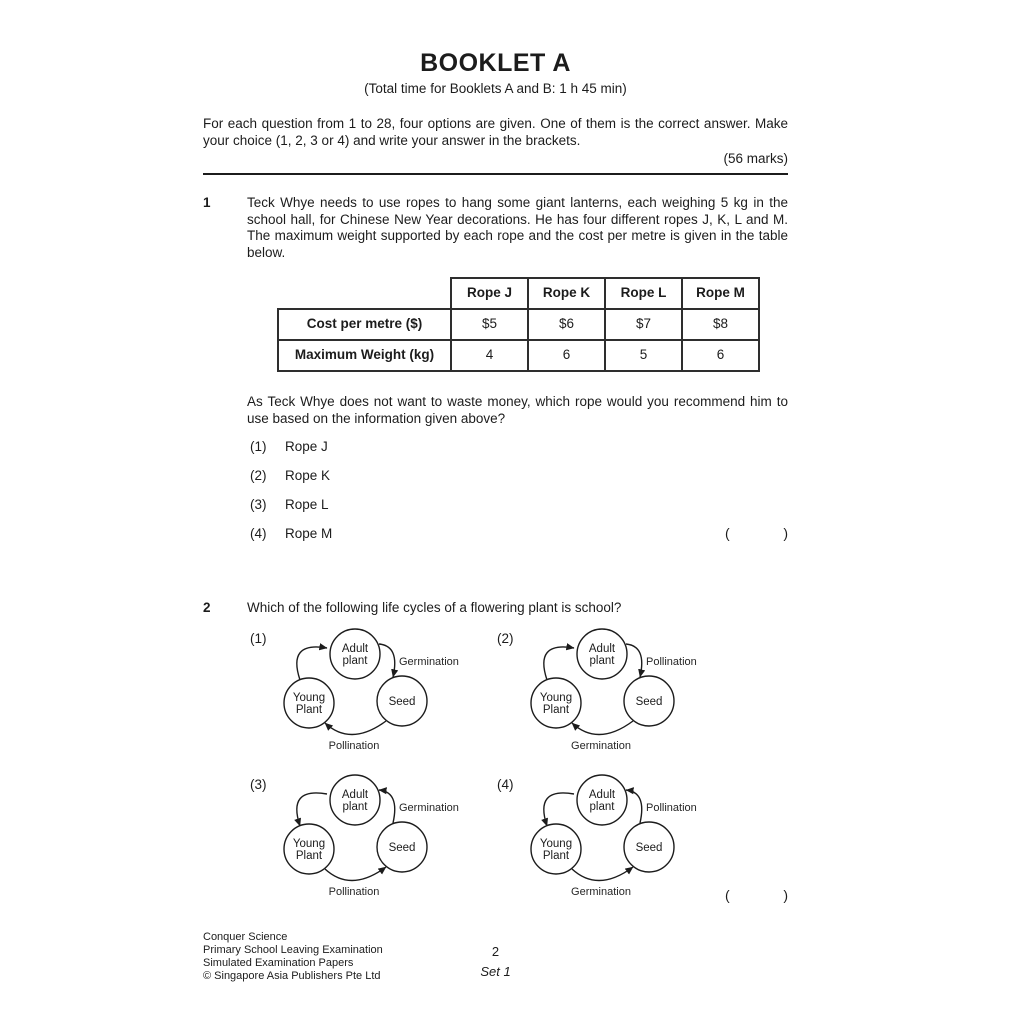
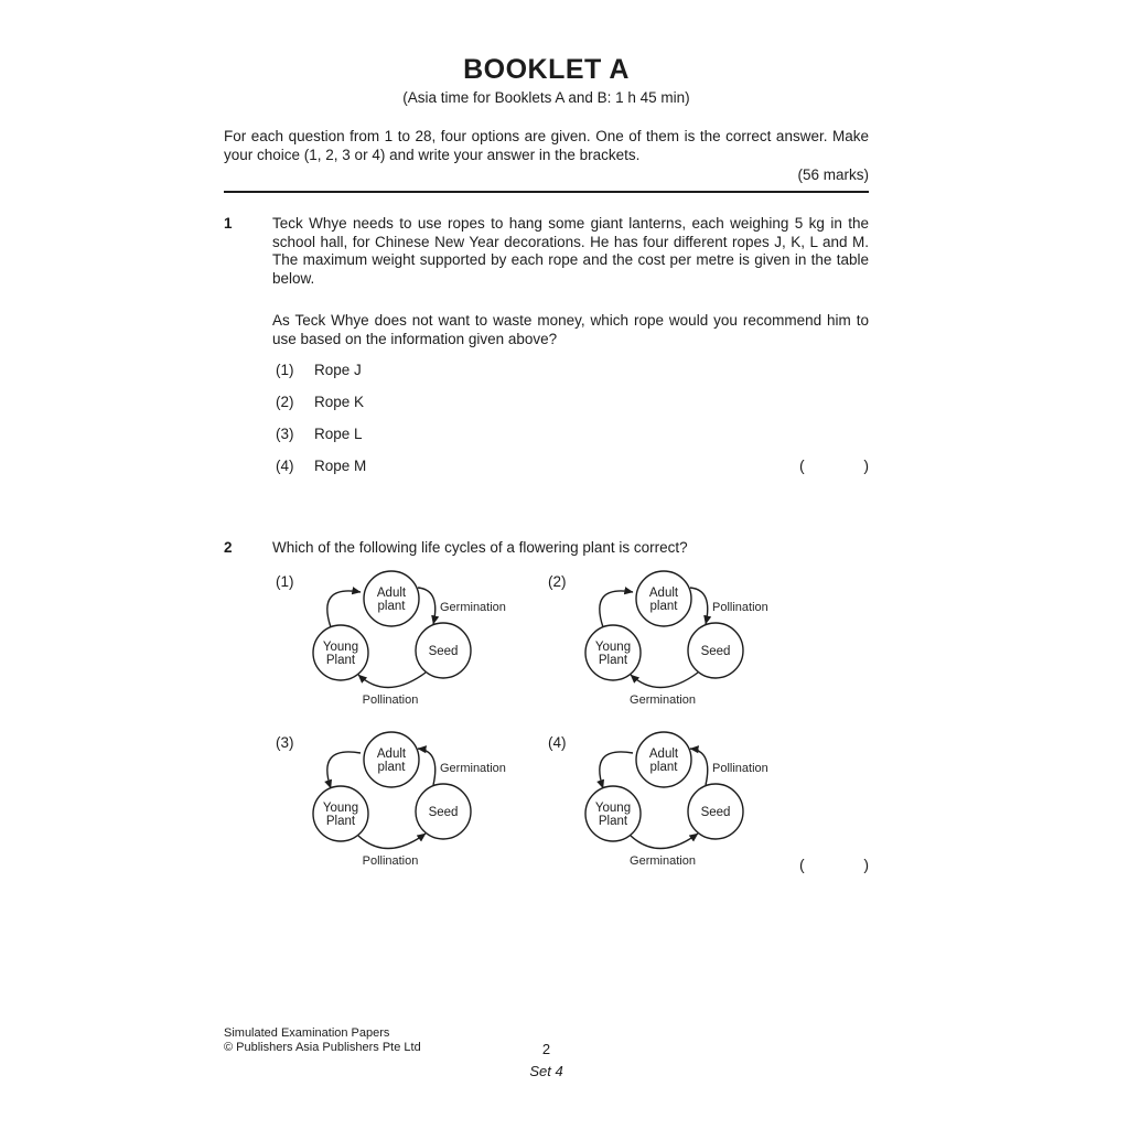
  BOOKLET A
- (Total time for Booklets A and B: 1 h 45 min)
+ (Asia time for Booklets A and B: 1 h 45 min)
  For each question from 1 to 28, four options are given. One of them is the correct answer. Make your choice (1, 2, 3 or 4) and write your answer in the brackets.
  (56 marks)
  1
  Teck Whye needs to use ropes to hang some giant lanterns, each weighing 5 kg in the school hall, for Chinese New Year decorations. He has four different ropes J, K, L and M. The maximum weight supported by each rope and the cost per metre is given in the table below.
- 	Rope J	Rope K	Rope L	Rope M
- Cost per metre ($)	$5	$6	$7	$8
- Maximum Weight (kg)	4	6	5	6
  As Teck Whye does not want to waste money, which rope would you recommend him to use based on the information given above?
  (1)
  Rope J
  (2)
  Rope K
  (3)
  Rope L
  (4)
  Rope M
  (
  )
  2
- Which of the following life cycles of a flowering plant is school?
+ Which of the following life cycles of a flowering plant is correct?
  (1)
  Germination
  Pollination
  Adult
  plant
  Young
  Plant
  Seed
  (2)
  Pollination
  Germination
  Adult
  plant
  Young
  Plant
  Seed
  (3)
  Pollination
  Germination
  Adult
  plant
  Young
  Plant
  Seed
  (4)
  Germination
  Pollination
  Adult
  plant
  Young
  Plant
  Seed
  (
  )
- Conquer Science
- Primary School Leaving Examination
  Simulated Examination Papers
- © Singapore Asia Publishers Pte Ltd
+ © Publishers Asia Publishers Pte Ltd
  2
- Set 1
+ Set 4
